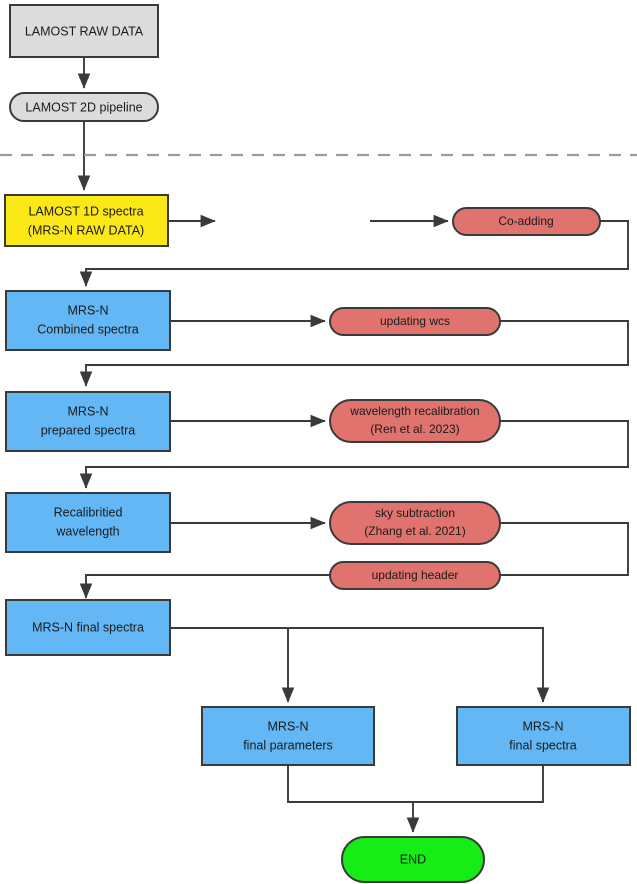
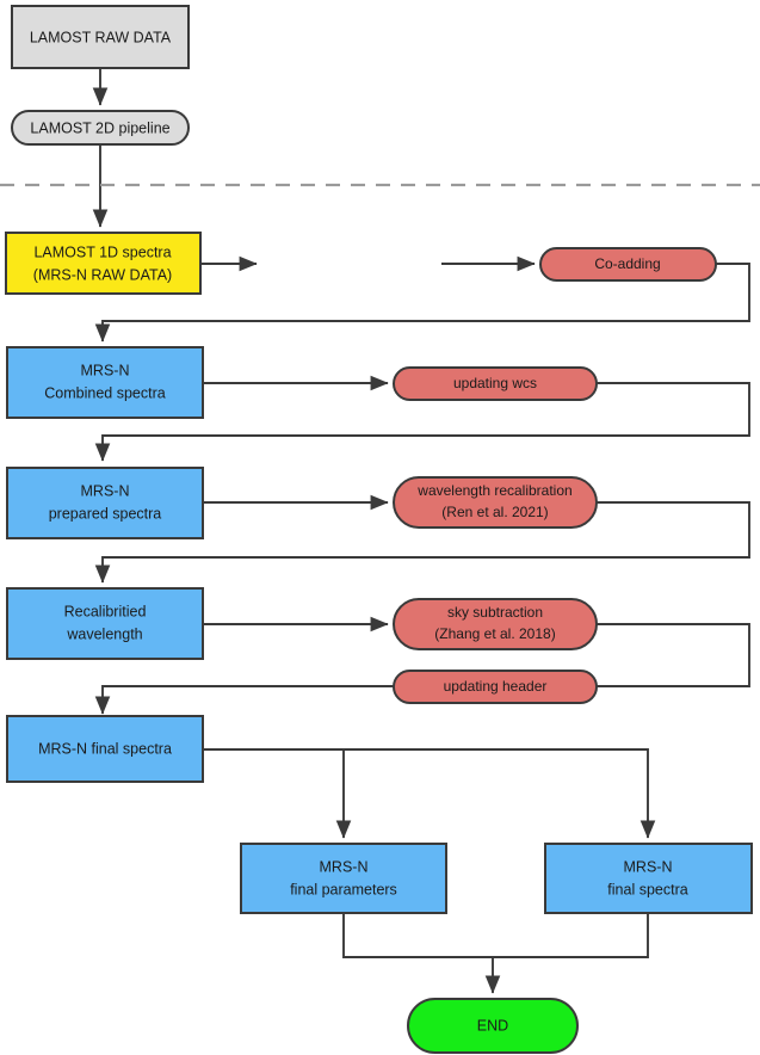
  LAMOST RAW DATA
  LAMOST 2D pipeline
  LAMOST 1D spectra
  (MRS-N RAW DATA)
  Co-adding
  MRS-N
  Combined spectra
  updating wcs
  MRS-N
  prepared spectra
  wavelength recalibration
- (Ren et al. 2023)
+ (Ren et al. 2021)
  Recalibritied
  wavelength
  sky subtraction
- (Zhang et al. 2021)
+ (Zhang et al. 2018)
  updating header
  MRS-N final spectra
  MRS-N
  final parameters
  MRS-N
  final spectra
  END
